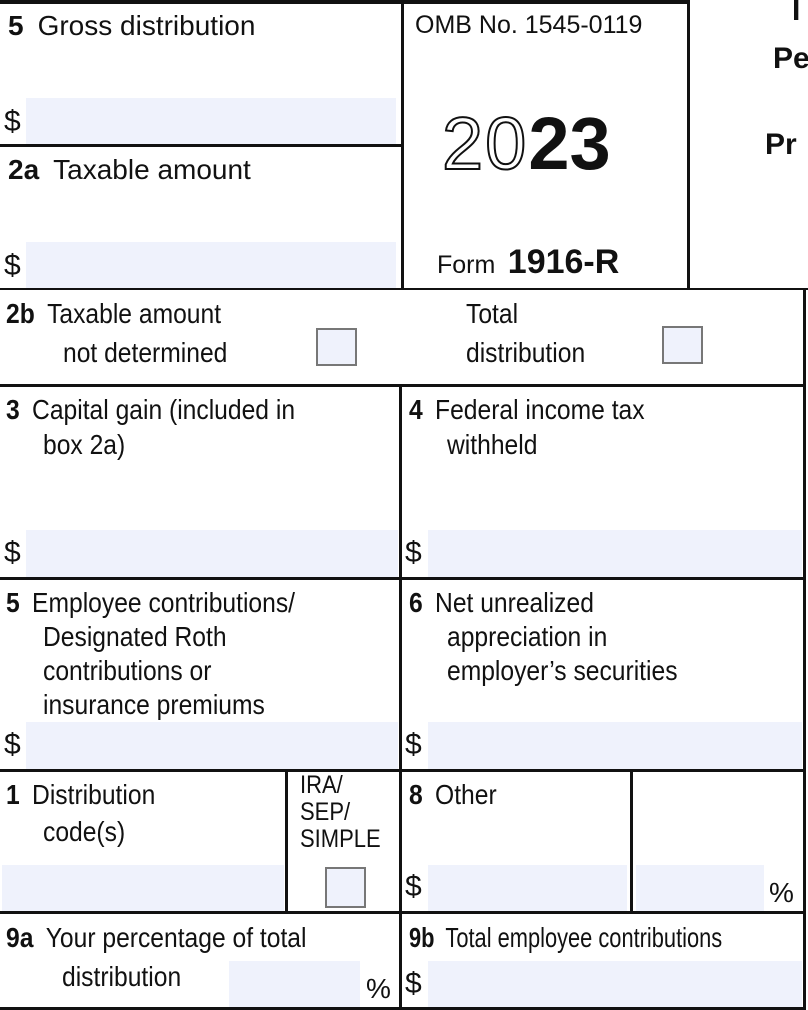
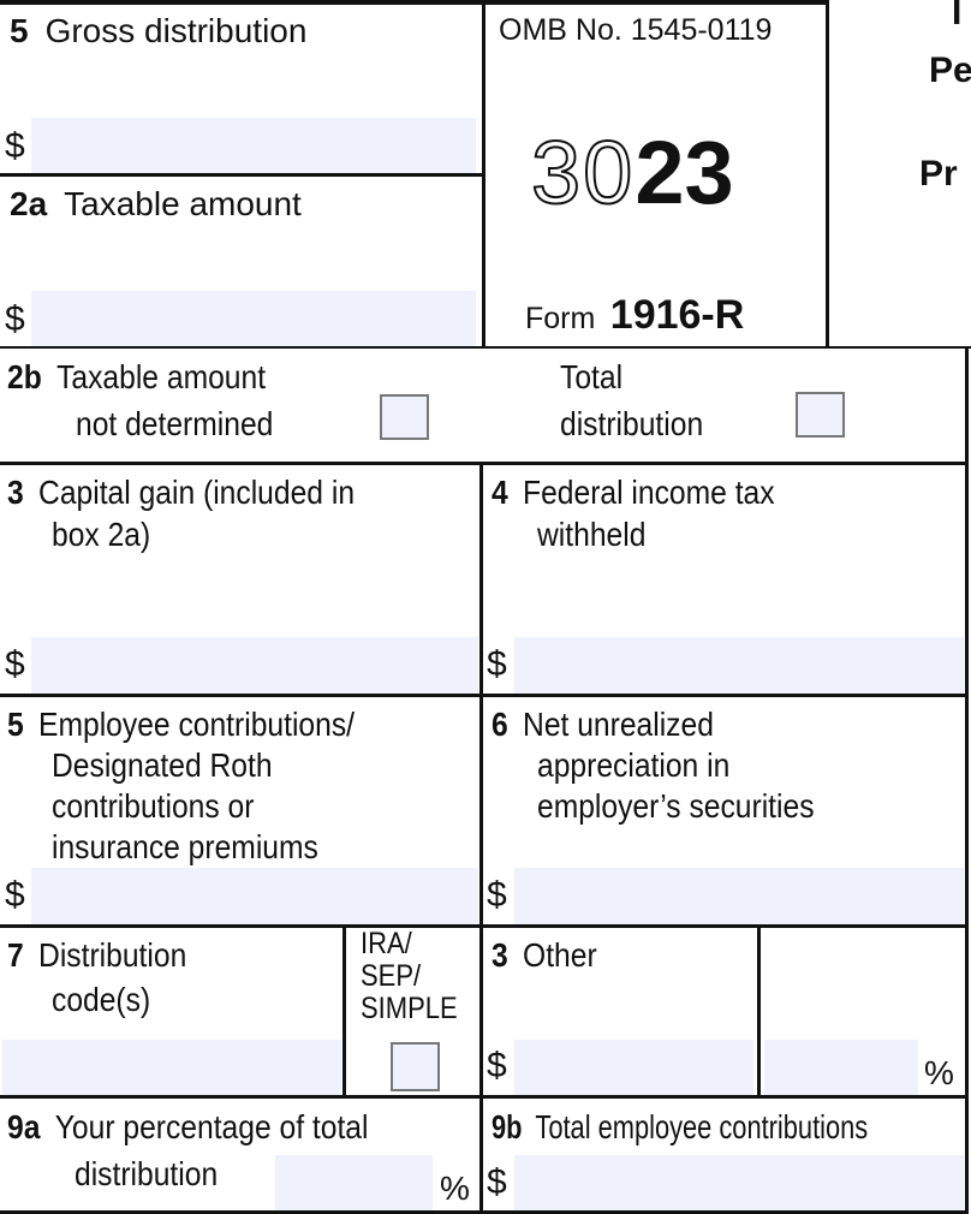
  5 Gross distribution
  $
  2a Taxable amount
  $
  OMB No. 1545-0119
- 2023
+ 3023
  Form 1916-R
  I
  Pe
  Pr
  2b Taxable amount
  not determined
  Total
  distribution
  3 Capital gain (included in
  box 2a)
  $
  4 Federal income tax
  withheld
  $
  5 Employee contributions/
  Designated Roth
  contributions or
  insurance premiums
  $
  6 Net unrealized
  appreciation in
  employer’s securities
  $
- 1 Distribution
+ 7 Distribution
  code(s)
  IRA/
  SEP/
  SIMPLE
- 8 Other
+ 3 Other
  $
  %
  9a Your percentage of total
  distribution
  %
  9b Total employee contributions
  $
